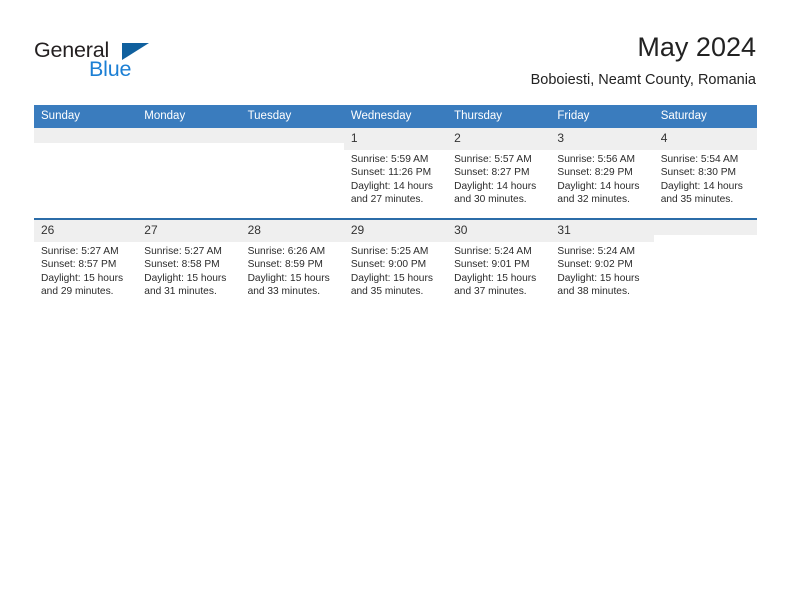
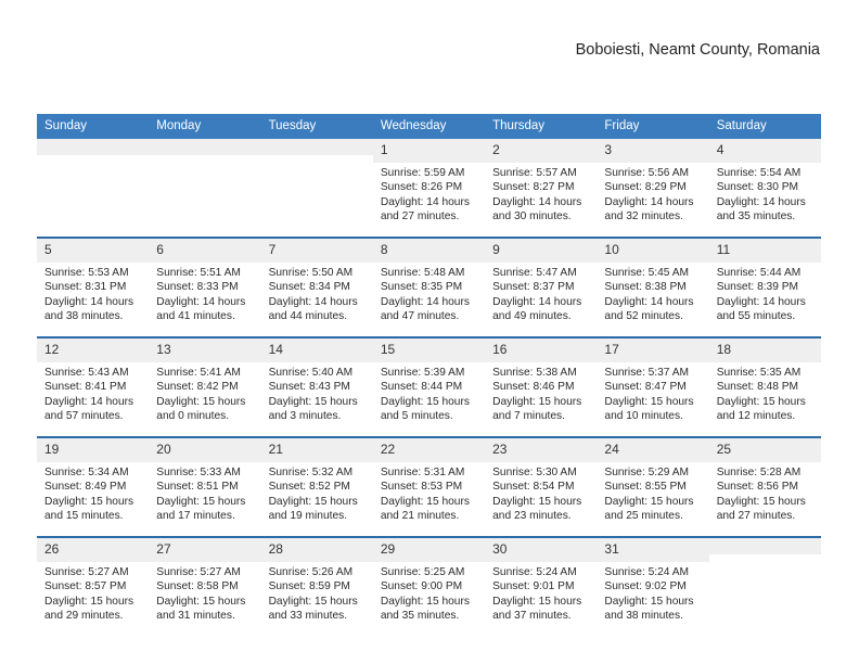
- General
- Blue
- May 2024
  Boboiesti, Neamt County, Romania
  Sunday	Monday	Tuesday	Wednesday	Thursday	Friday	Saturday
- 			1 Sunrise: 5:59 AM Sunset: 11:26 PM Daylight: 14 hours and 27 minutes.	2 Sunrise: 5:57 AM Sunset: 8:27 PM Daylight: 14 hours and 30 minutes.	3 Sunrise: 5:56 AM Sunset: 8:29 PM Daylight: 14 hours and 32 minutes.	4 Sunrise: 5:54 AM Sunset: 8:30 PM Daylight: 14 hours and 35 minutes.
+ 			1 Sunrise: 5:59 AM Sunset: 8:26 PM Daylight: 14 hours and 27 minutes.	2 Sunrise: 5:57 AM Sunset: 8:27 PM Daylight: 14 hours and 30 minutes.	3 Sunrise: 5:56 AM Sunset: 8:29 PM Daylight: 14 hours and 32 minutes.	4 Sunrise: 5:54 AM Sunset: 8:30 PM Daylight: 14 hours and 35 minutes.
+ 5 Sunrise: 5:53 AM Sunset: 8:31 PM Daylight: 14 hours and 38 minutes.	6 Sunrise: 5:51 AM Sunset: 8:33 PM Daylight: 14 hours and 41 minutes.	7 Sunrise: 5:50 AM Sunset: 8:34 PM Daylight: 14 hours and 44 minutes.	8 Sunrise: 5:48 AM Sunset: 8:35 PM Daylight: 14 hours and 47 minutes.	9 Sunrise: 5:47 AM Sunset: 8:37 PM Daylight: 14 hours and 49 minutes.	10 Sunrise: 5:45 AM Sunset: 8:38 PM Daylight: 14 hours and 52 minutes.	11 Sunrise: 5:44 AM Sunset: 8:39 PM Daylight: 14 hours and 55 minutes.
+ 12 Sunrise: 5:43 AM Sunset: 8:41 PM Daylight: 14 hours and 57 minutes.	13 Sunrise: 5:41 AM Sunset: 8:42 PM Daylight: 15 hours and 0 minutes.	14 Sunrise: 5:40 AM Sunset: 8:43 PM Daylight: 15 hours and 3 minutes.	15 Sunrise: 5:39 AM Sunset: 8:44 PM Daylight: 15 hours and 5 minutes.	16 Sunrise: 5:38 AM Sunset: 8:46 PM Daylight: 15 hours and 7 minutes.	17 Sunrise: 5:37 AM Sunset: 8:47 PM Daylight: 15 hours and 10 minutes.	18 Sunrise: 5:35 AM Sunset: 8:48 PM Daylight: 15 hours and 12 minutes.
+ 19 Sunrise: 5:34 AM Sunset: 8:49 PM Daylight: 15 hours and 15 minutes.	20 Sunrise: 5:33 AM Sunset: 8:51 PM Daylight: 15 hours and 17 minutes.	21 Sunrise: 5:32 AM Sunset: 8:52 PM Daylight: 15 hours and 19 minutes.	22 Sunrise: 5:31 AM Sunset: 8:53 PM Daylight: 15 hours and 21 minutes.	23 Sunrise: 5:30 AM Sunset: 8:54 PM Daylight: 15 hours and 23 minutes.	24 Sunrise: 5:29 AM Sunset: 8:55 PM Daylight: 15 hours and 25 minutes.	25 Sunrise: 5:28 AM Sunset: 8:56 PM Daylight: 15 hours and 27 minutes.
- 26 Sunrise: 5:27 AM Sunset: 8:57 PM Daylight: 15 hours and 29 minutes.	27 Sunrise: 5:27 AM Sunset: 8:58 PM Daylight: 15 hours and 31 minutes.	28 Sunrise: 6:26 AM Sunset: 8:59 PM Daylight: 15 hours and 33 minutes.	29 Sunrise: 5:25 AM Sunset: 9:00 PM Daylight: 15 hours and 35 minutes.	30 Sunrise: 5:24 AM Sunset: 9:01 PM Daylight: 15 hours and 37 minutes.	31 Sunrise: 5:24 AM Sunset: 9:02 PM Daylight: 15 hours and 38 minutes.
+ 26 Sunrise: 5:27 AM Sunset: 8:57 PM Daylight: 15 hours and 29 minutes.	27 Sunrise: 5:27 AM Sunset: 8:58 PM Daylight: 15 hours and 31 minutes.	28 Sunrise: 5:26 AM Sunset: 8:59 PM Daylight: 15 hours and 33 minutes.	29 Sunrise: 5:25 AM Sunset: 9:00 PM Daylight: 15 hours and 35 minutes.	30 Sunrise: 5:24 AM Sunset: 9:01 PM Daylight: 15 hours and 37 minutes.	31 Sunrise: 5:24 AM Sunset: 9:02 PM Daylight: 15 hours and 38 minutes.
